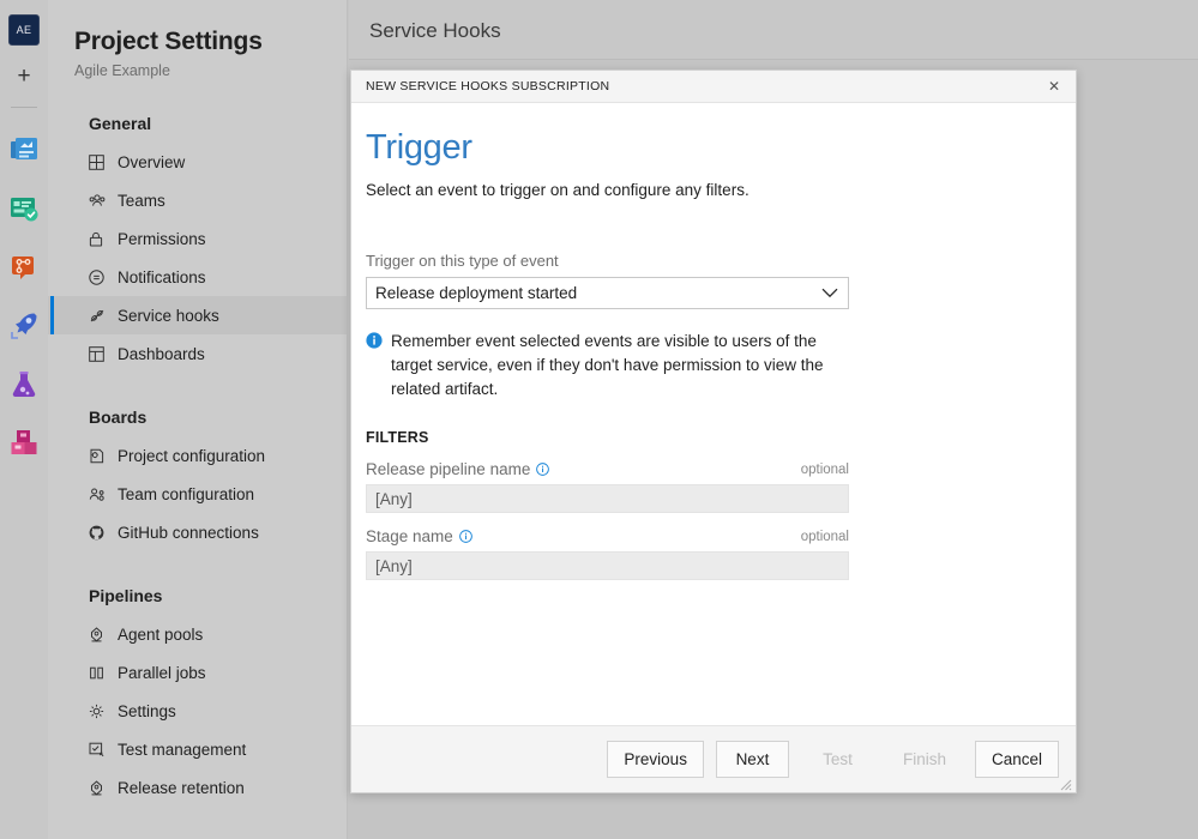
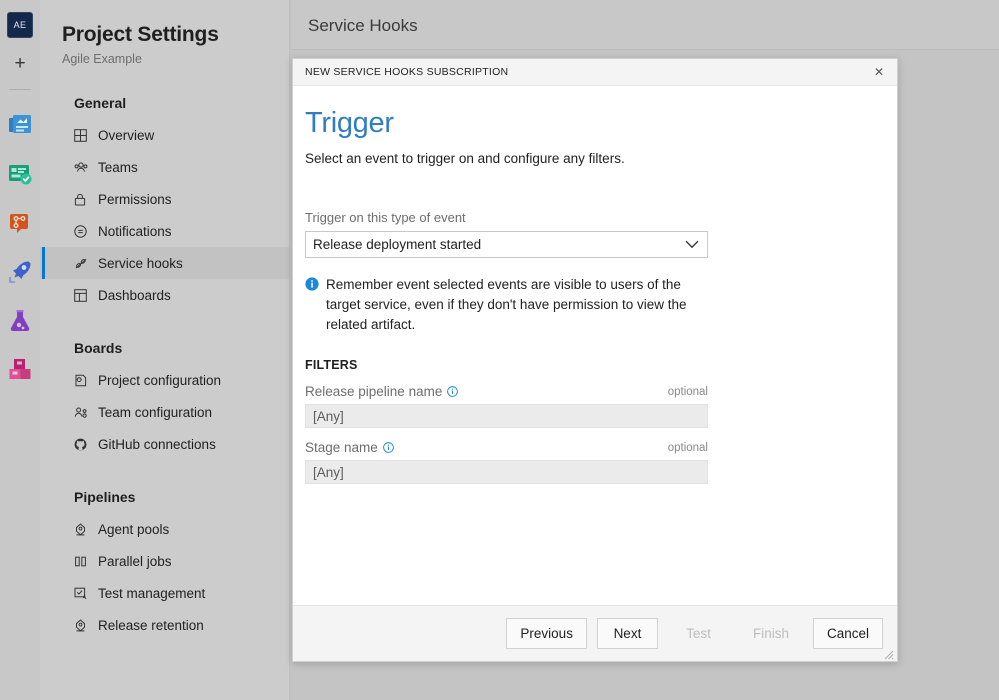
  AE
  +
  Project Settings
  Agile Example
  General
  Overview
  Teams
  Permissions
  Notifications
  Service hooks
  Dashboards
  Boards
  Project configuration
  Team configuration
  GitHub connections
  Pipelines
  Agent pools
  Parallel jobs
- Settings
  Test management
  Release retention
  Service Hooks
  NEW SERVICE HOOKS SUBSCRIPTION
  ✕
  Trigger
  Select an event to trigger on and configure any filters.
  Trigger on this type of event
  Release deployment started
  Remember event selected events are visible to users of the target service, even if they don't have permission to view the related artifact.
  FILTERS
  Release pipeline name
  optional
  [Any]
  Stage name
  optional
  [Any]
  Previous
  Next
  Test
  Finish
  Cancel
